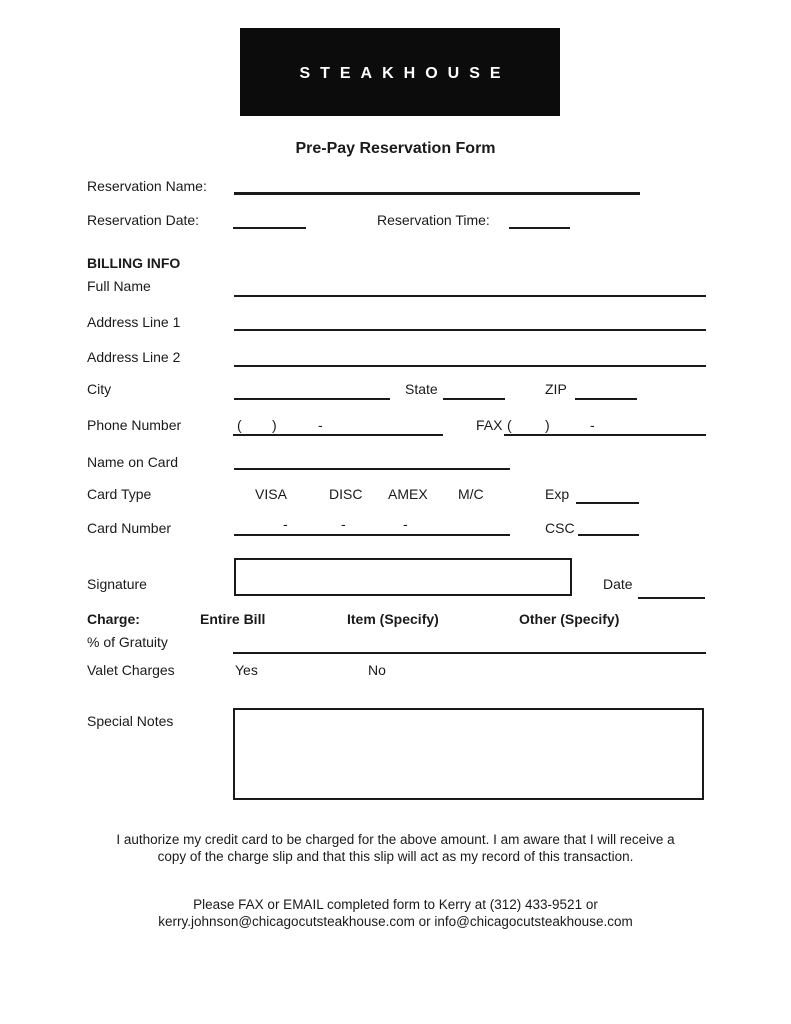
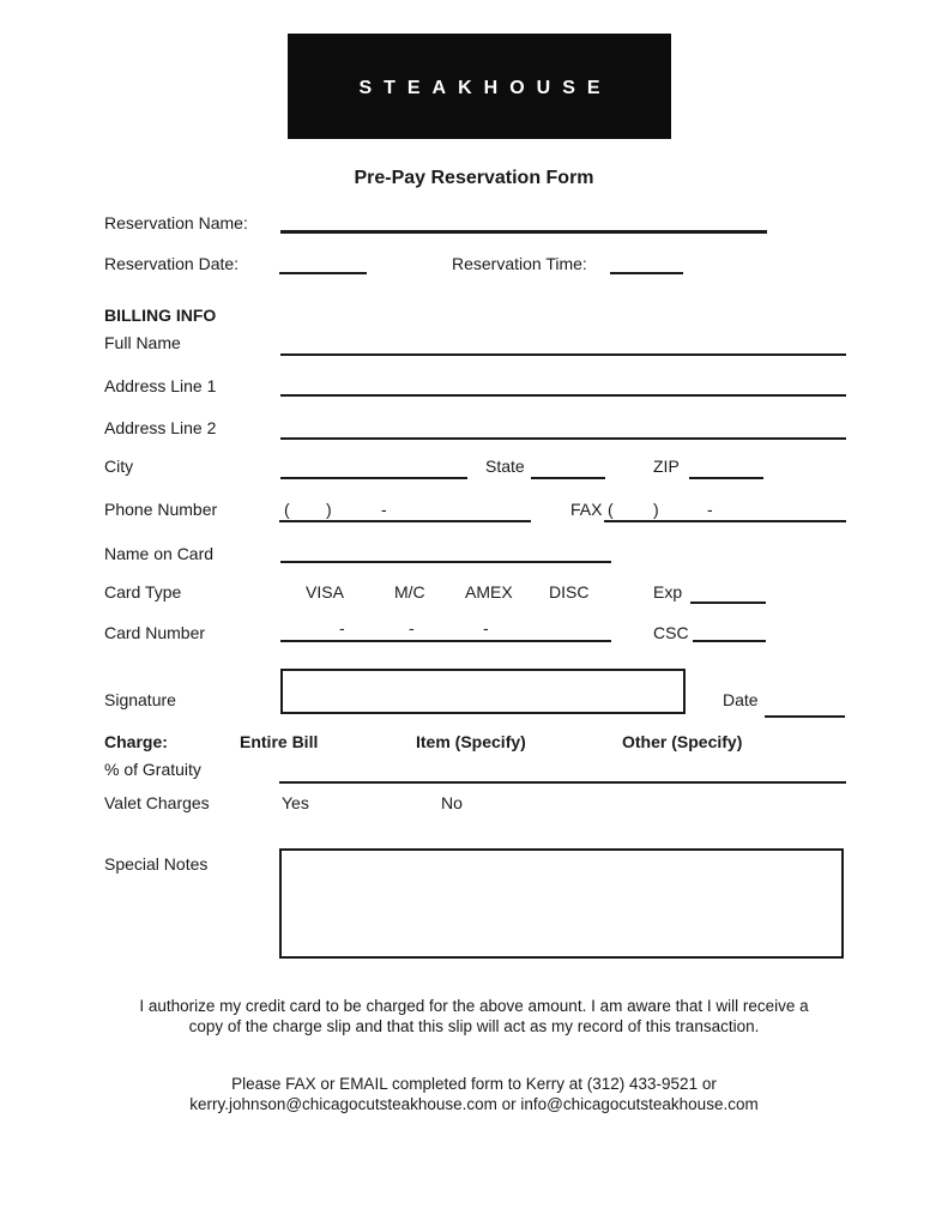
  STEAKHOUSE
  Pre-Pay Reservation Form
  Reservation Name:
  Reservation Date:
  Reservation Time:
  BILLING INFO
  Full Name
  Address Line 1
  Address Line 2
  City
  State
  ZIP
  Phone Number
  (
  )
  -
  FAX
  (
  )
  -
  Name on Card
  Card Type
  VISA
- DISC
+ M/C
  AMEX
- M/C
+ DISC
  Exp
  Card Number
  -
  -
  -
  CSC
  Signature
  Date
  Charge:
  Entire Bill
  Item (Specify)
  Other (Specify)
  % of Gratuity
  Valet Charges
  Yes
  No
  Special Notes
  I authorize my credit card to be charged for the above amount. I am aware that I will receive a
  copy of the charge slip and that this slip will act as my record of this transaction.
  Please FAX or EMAIL completed form to Kerry at (312) 433-9521 or
  kerry.johnson@chicagocutsteakhouse.com or info@chicagocutsteakhouse.com
